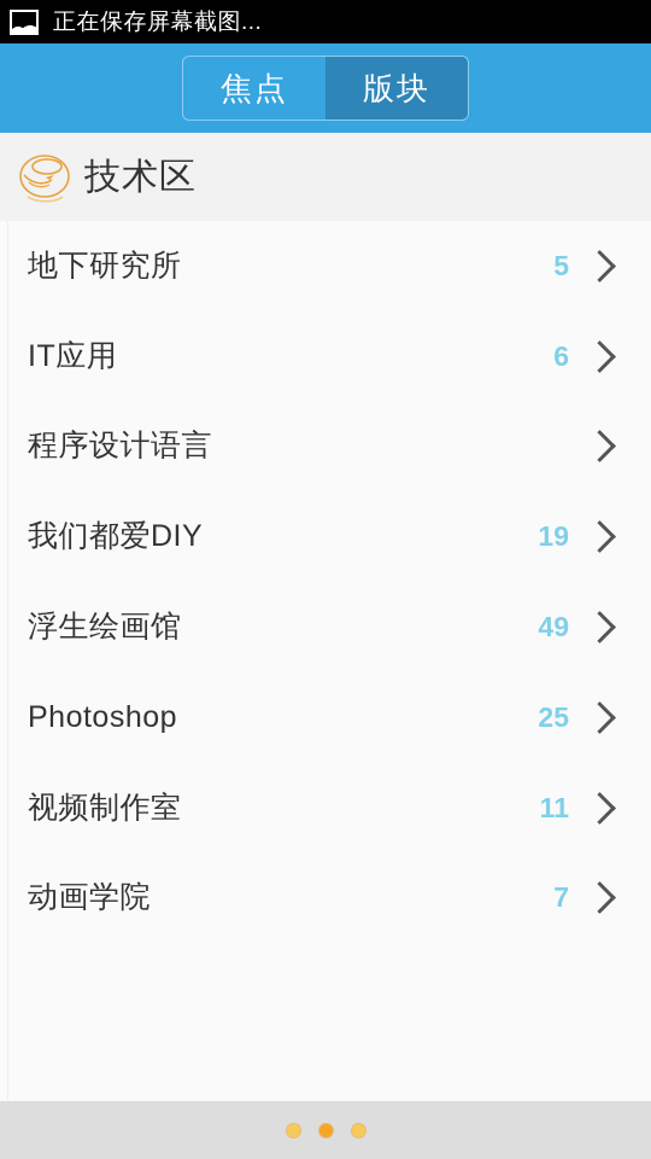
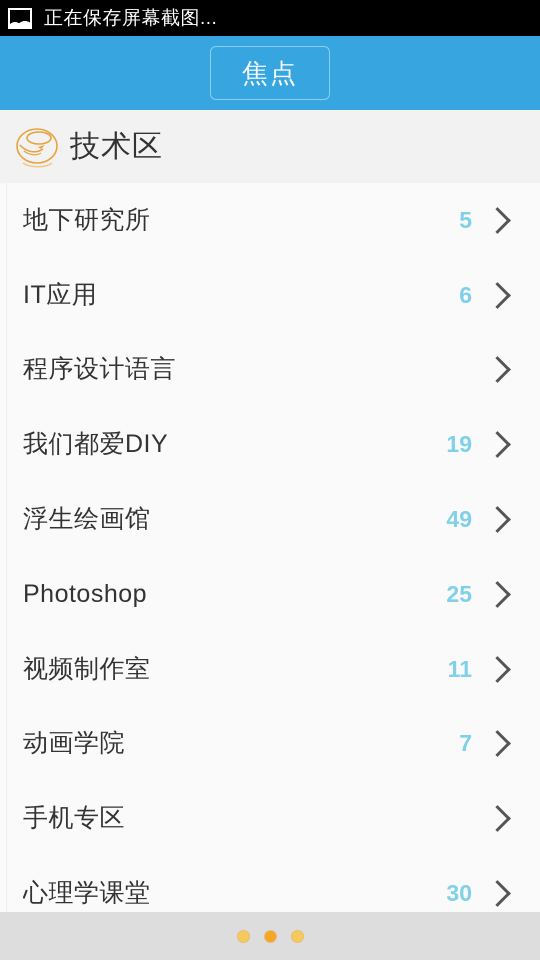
  正在保存屏幕截图...
  焦点
- 版块
  技术区
  地下研究所
  5
  IT应用
  6
  程序设计语言
  我们都爱DIY
  19
  浮生绘画馆
  49
  Photoshop
  25
  视频制作室
  11
  动画学院
  7
+ 手机专区
+ 心理学课堂
+ 30
